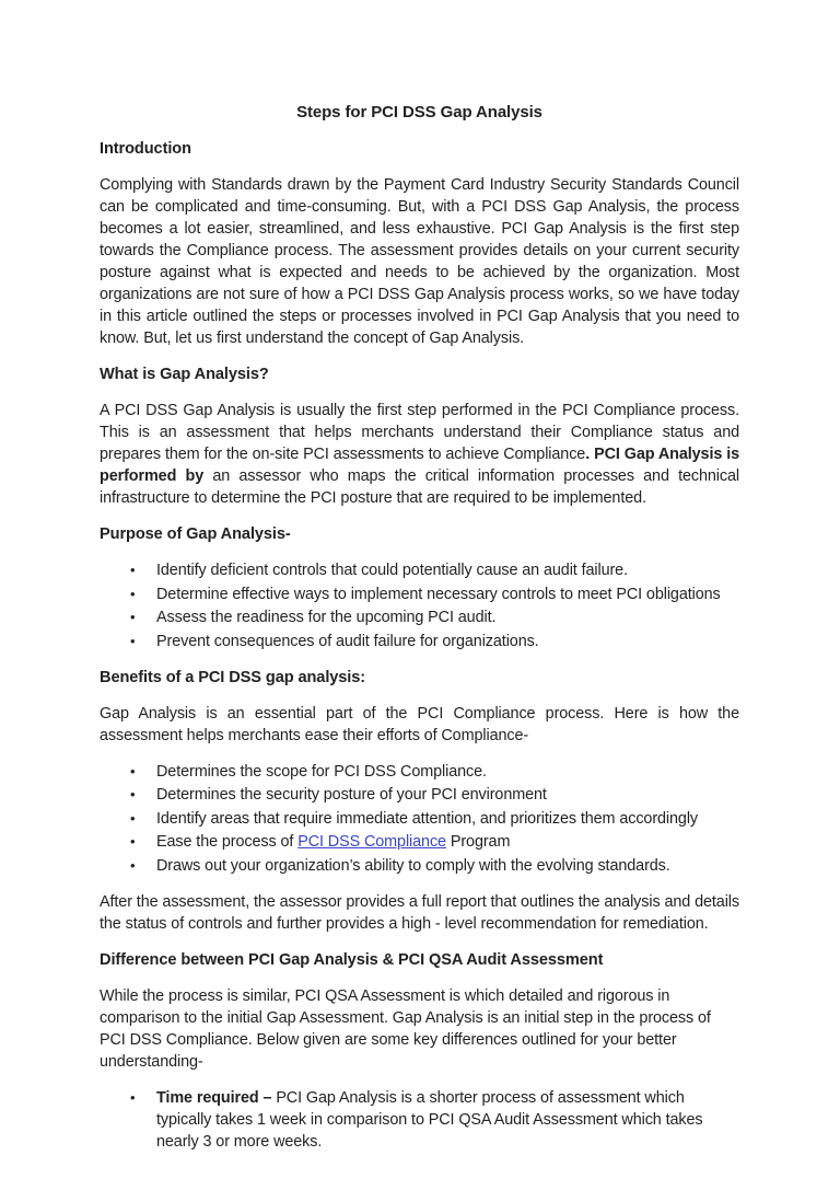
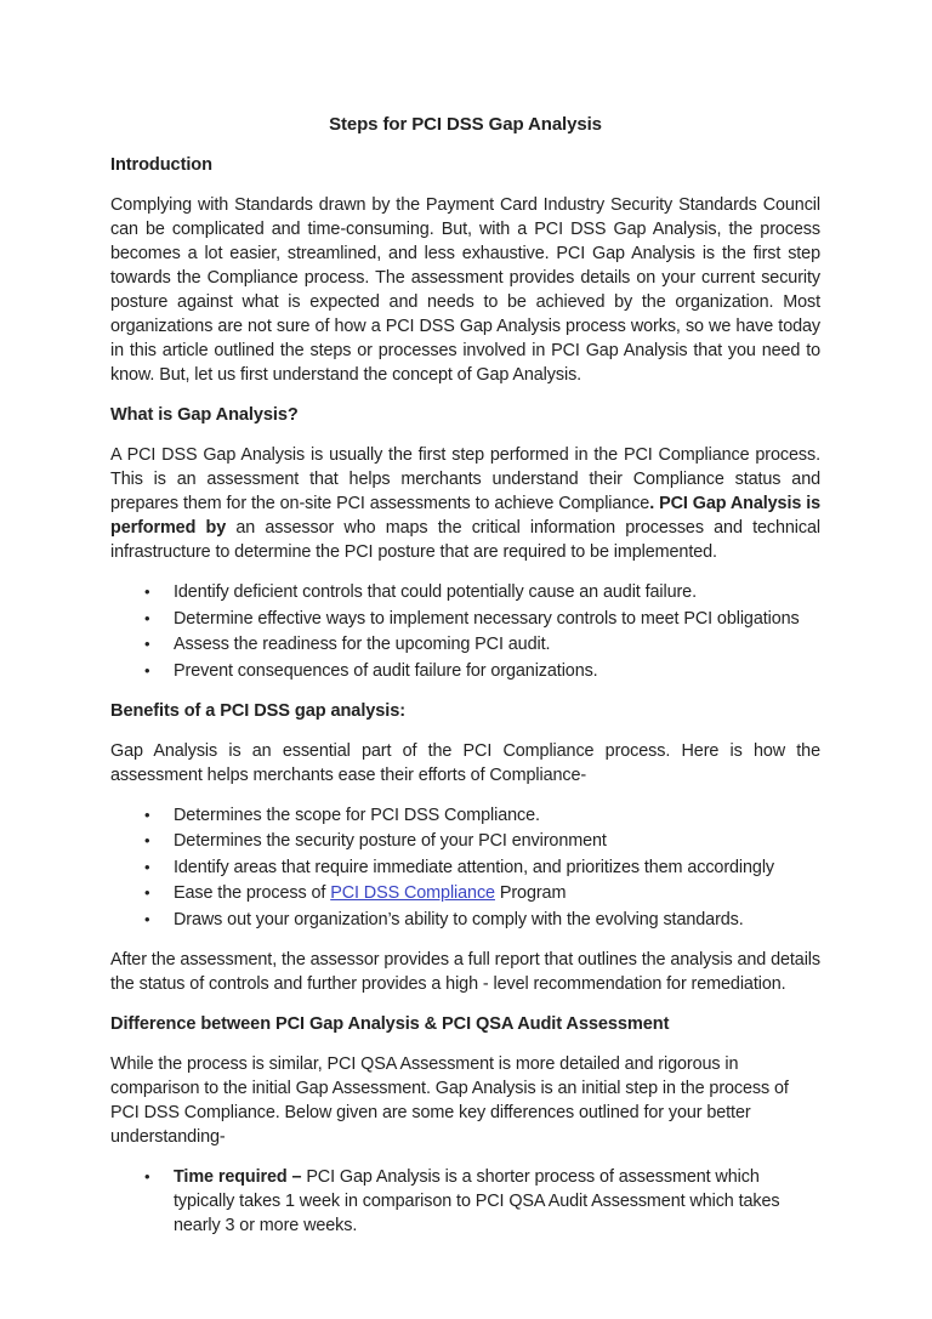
  Steps for PCI DSS Gap Analysis
  Introduction
  Complying with Standards drawn by the Payment Card Industry Security Standards Council can be complicated and time-consuming. But, with a PCI DSS Gap Analysis, the process becomes a lot easier, streamlined, and less exhaustive. PCI Gap Analysis is the first step towards the Compliance process. The assessment provides details on your current security posture against what is expected and needs to be achieved by the organization. Most organizations are not sure of how a PCI DSS Gap Analysis process works, so we have today in this article outlined the steps or processes involved in PCI Gap Analysis that you need to know. But, let us first understand the concept of Gap Analysis.
  What is Gap Analysis?
  A PCI DSS Gap Analysis is usually the first step performed in the PCI Compliance process. This is an assessment that helps merchants understand their Compliance status and prepares them for the on-site PCI assessments to achieve Compliance. PCI Gap Analysis is performed by an assessor who maps the critical information processes and technical infrastructure to determine the PCI posture that are required to be implemented.
- Purpose of Gap Analysis-
  Identify deficient controls that could potentially cause an audit failure.
  Determine effective ways to implement necessary controls to meet PCI obligations
  Assess the readiness for the upcoming PCI audit.
  Prevent consequences of audit failure for organizations.
  Benefits of a PCI DSS gap analysis:
  Gap Analysis is an essential part of the PCI Compliance process. Here is how the assessment helps merchants ease their efforts of Compliance-
  Determines the scope for PCI DSS Compliance.
  Determines the security posture of your PCI environment
  Identify areas that require immediate attention, and prioritizes them accordingly
  Ease the process of PCI DSS Compliance Program
  Draws out your organization’s ability to comply with the evolving standards.
  After the assessment, the assessor provides a full report that outlines the analysis and details the status of controls and further provides a high - level recommendation for remediation.
  Difference between PCI Gap Analysis & PCI QSA Audit Assessment
- While the process is similar, PCI QSA Assessment is which detailed and rigorous in comparison to the initial Gap Assessment. Gap Analysis is an initial step in the process of PCI DSS Compliance. Below given are some key differences outlined for your better understanding-
+ While the process is similar, PCI QSA Assessment is more detailed and rigorous in comparison to the initial Gap Assessment. Gap Analysis is an initial step in the process of PCI DSS Compliance. Below given are some key differences outlined for your better understanding-
  Time required – PCI Gap Analysis is a shorter process of assessment which typically takes 1 week in comparison to PCI QSA Audit Assessment which takes nearly 3 or more weeks.
